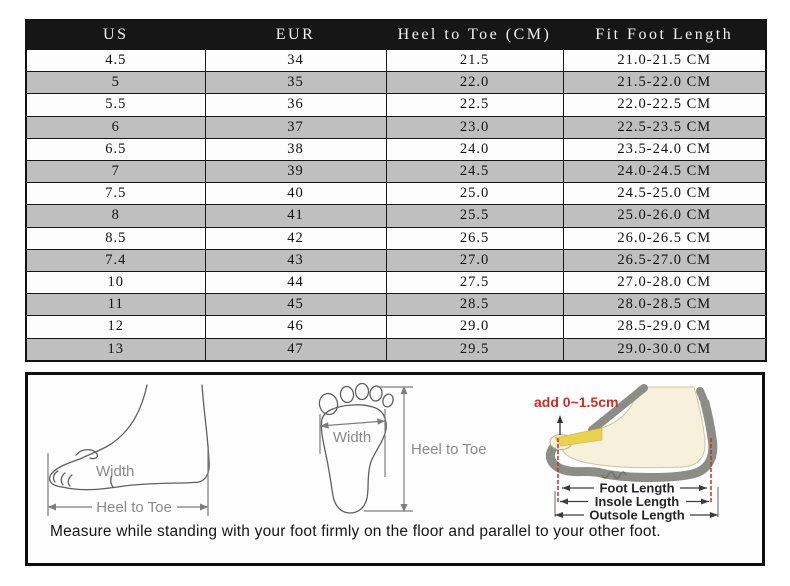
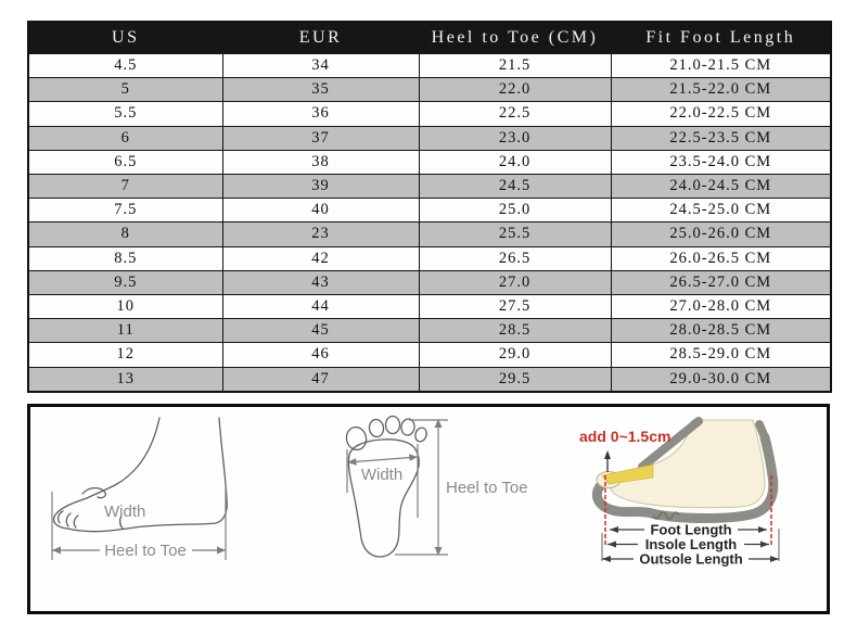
  US	EUR	Heel to Toe (CM)	Fit Foot Length
  4.5	34	21.5	21.0-21.5 CM
  5	35	22.0	21.5-22.0 CM
  5.5	36	22.5	22.0-22.5 CM
  6	37	23.0	22.5-23.5 CM
  6.5	38	24.0	23.5-24.0 CM
  7	39	24.5	24.0-24.5 CM
  7.5	40	25.0	24.5-25.0 CM
- 8	41	25.5	25.0-26.0 CM
+ 8	23	25.5	25.0-26.0 CM
  8.5	42	26.5	26.0-26.5 CM
- 7.4	43	27.0	26.5-27.0 CM
+ 9.5	43	27.0	26.5-27.0 CM
  10	44	27.5	27.0-28.0 CM
  11	45	28.5	28.0-28.5 CM
  12	46	29.0	28.5-29.0 CM
  13	47	29.5	29.0-30.0 CM
  Width
  Heel to Toe
  Width
  Heel to Toe
  add 0~1.5cm
  Foot Length
  Insole Length
  Outsole Length
- Measure while standing with your foot firmly on the floor and parallel to your other foot.
